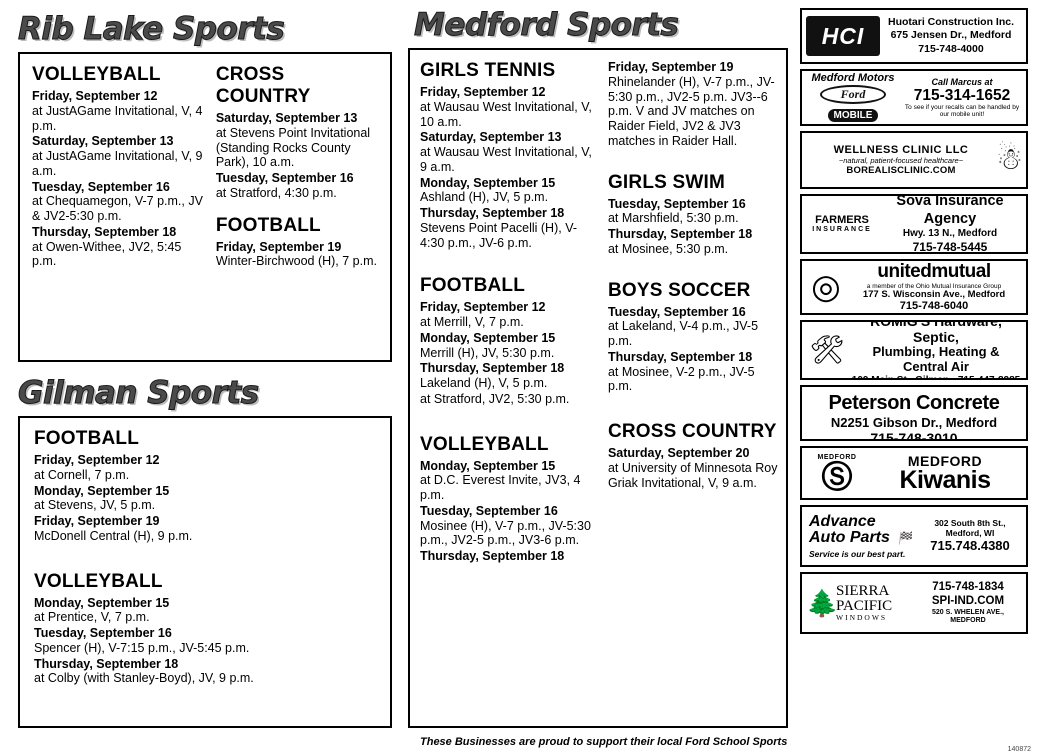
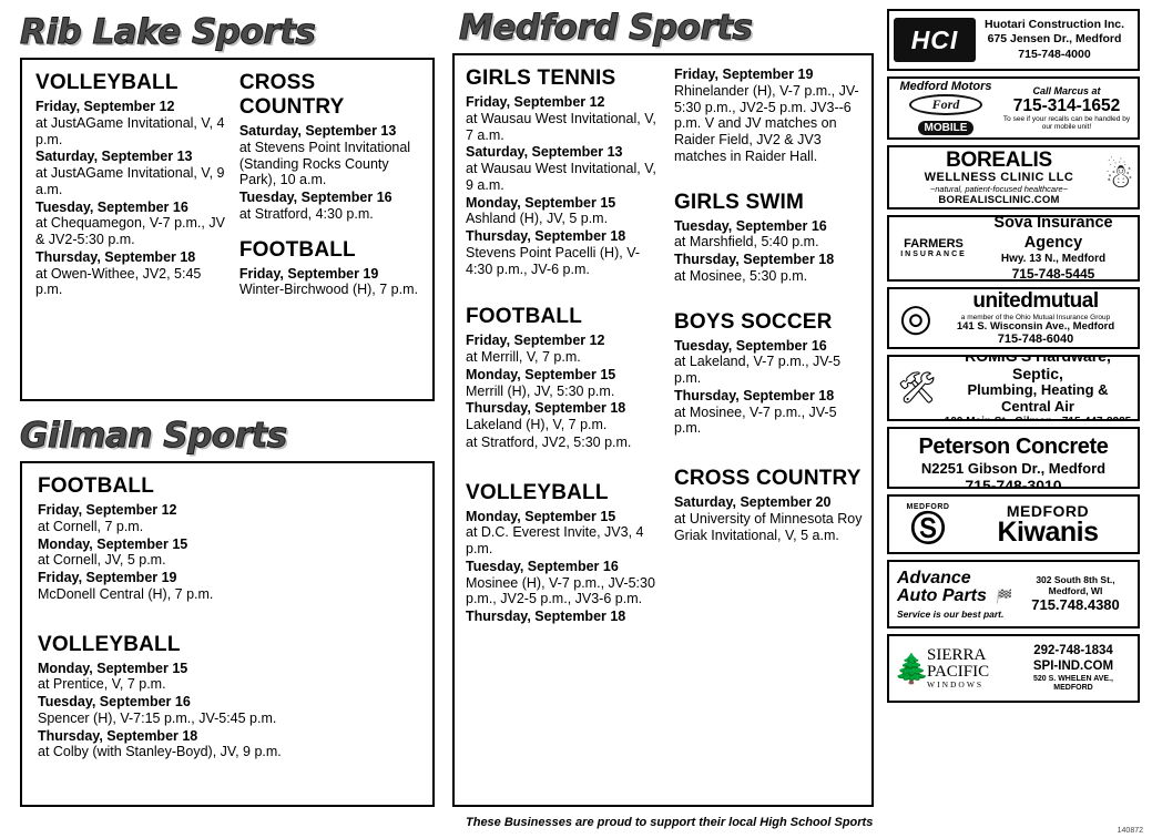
  Rib Lake Sports
  VOLLEYBALL
  Friday, September 12
  at JustAGame Invitational, V, 4 p.m.
  Saturday, September 13
  at JustAGame Invitational, V, 9 a.m.
  Tuesday, September 16
  at Chequamegon, V-7 p.m., JV & JV2-5:30 p.m.
  Thursday, September 18
  at Owen-Withee, JV2, 5:45 p.m.
  CROSS COUNTRY
  Saturday, September 13
  at Stevens Point Invitational (Standing Rocks County Park), 10 a.m.
  Tuesday, September 16
  at Stratford, 4:30 p.m.
  FOOTBALL
  Friday, September 19
  Winter-Birchwood (H), 7 p.m.
  Gilman Sports
  FOOTBALL
  Friday, September 12
  at Cornell, 7 p.m.
  Monday, September 15
- at Stevens, JV, 5 p.m.
+ at Cornell, JV, 5 p.m.
  Friday, September 19
- McDonell Central (H), 9 p.m.
+ McDonell Central (H), 7 p.m.
  VOLLEYBALL
  Monday, September 15
  at Prentice, V, 7 p.m.
  Tuesday, September 16
  Spencer (H), V-7:15 p.m., JV-5:45 p.m.
  Thursday, September 18
  at Colby (with Stanley-Boyd), JV, 9 p.m.
  Medford Sports
  GIRLS TENNIS
  Friday, September 12
- at Wausau West Invitational, V, 10 a.m.
+ at Wausau West Invitational, V, 7 a.m.
  Saturday, September 13
  at Wausau West Invitational, V, 9 a.m.
  Monday, September 15
  Ashland (H), JV, 5 p.m.
  Thursday, September 18
  Stevens Point Pacelli (H), V-4:30 p.m., JV-6 p.m.
  FOOTBALL
  Friday, September 12
  at Merrill, V, 7 p.m.
  Monday, September 15
  Merrill (H), JV, 5:30 p.m.
  Thursday, September 18
- Lakeland (H), V, 5 p.m.
+ Lakeland (H), V, 7 p.m.
  at Stratford, JV2, 5:30 p.m.
  VOLLEYBALL
  Monday, September 15
  at D.C. Everest Invite, JV3, 4 p.m.
  Tuesday, September 16
  Mosinee (H), V-7 p.m., JV-5:30 p.m., JV2-5 p.m., JV3-6 p.m.
  Thursday, September 18
  Friday, September 19
  Rhinelander (H), V-7 p.m., JV-5:30 p.m., JV2-5 p.m. JV3--6 p.m. V and JV matches on Raider Field, JV2 & JV3 matches in Raider Hall.
  GIRLS SWIM
  Tuesday, September 16
- at Marshfield, 5:30 p.m.
+ at Marshfield, 5:40 p.m.
  Thursday, September 18
  at Mosinee, 5:30 p.m.
  BOYS SOCCER
  Tuesday, September 16
- at Lakeland, V-4 p.m., JV-5 p.m.
+ at Lakeland, V-7 p.m., JV-5 p.m.
  Thursday, September 18
- at Mosinee, V-2 p.m., JV-5 p.m.
+ at Mosinee, V-7 p.m., JV-5 p.m.
  CROSS COUNTRY
  Saturday, September 20
- at University of Minnesota Roy Griak Invitational, V, 9 a.m.
+ at University of Minnesota Roy Griak Invitational, V, 5 a.m.
- These Businesses are proud to support their local Ford School Sports
+ These Businesses are proud to support their local High School Sports
  HCI
  Huotari Construction Inc.
  675 Jensen Dr., Medford
  715-748-4000
  Medford Motors
  Ford
  MOBILE
  Call Marcus at
  715-314-1652
+ BOREALIS
  WELLNESS CLINIC LLC
  ~natural, patient-focused healthcare~
  BOREALISCLINIC.COM
  ☃
  FARMERS
  Sova Insurance Agency
  Hwy. 13 N., Medford
  715-748-5445
  ◎
  unitedmutual
- 177 S. Wisconsin Ave., Medford
+ 141 S. Wisconsin Ave., Medford
  715-748-6040
  🛠
  ROMIG'S Hardware, Septic,
  Plumbing, Heating & Central Air
  Peterson Concrete
  N2251 Gibson Dr., Medford
  715-748-3010
  Ⓢ
  MEDFORD
  Kiwanis
  Advance
  Auto Parts 🏁
  Service is our best part.
  302 South 8th St.,
  Medford, WI
  715.748.4380
  🌲
  SIERRA
  PACIFIC
  WINDOWS
- 715-748-1834
+ 292-748-1834
  SPI-IND.COM
